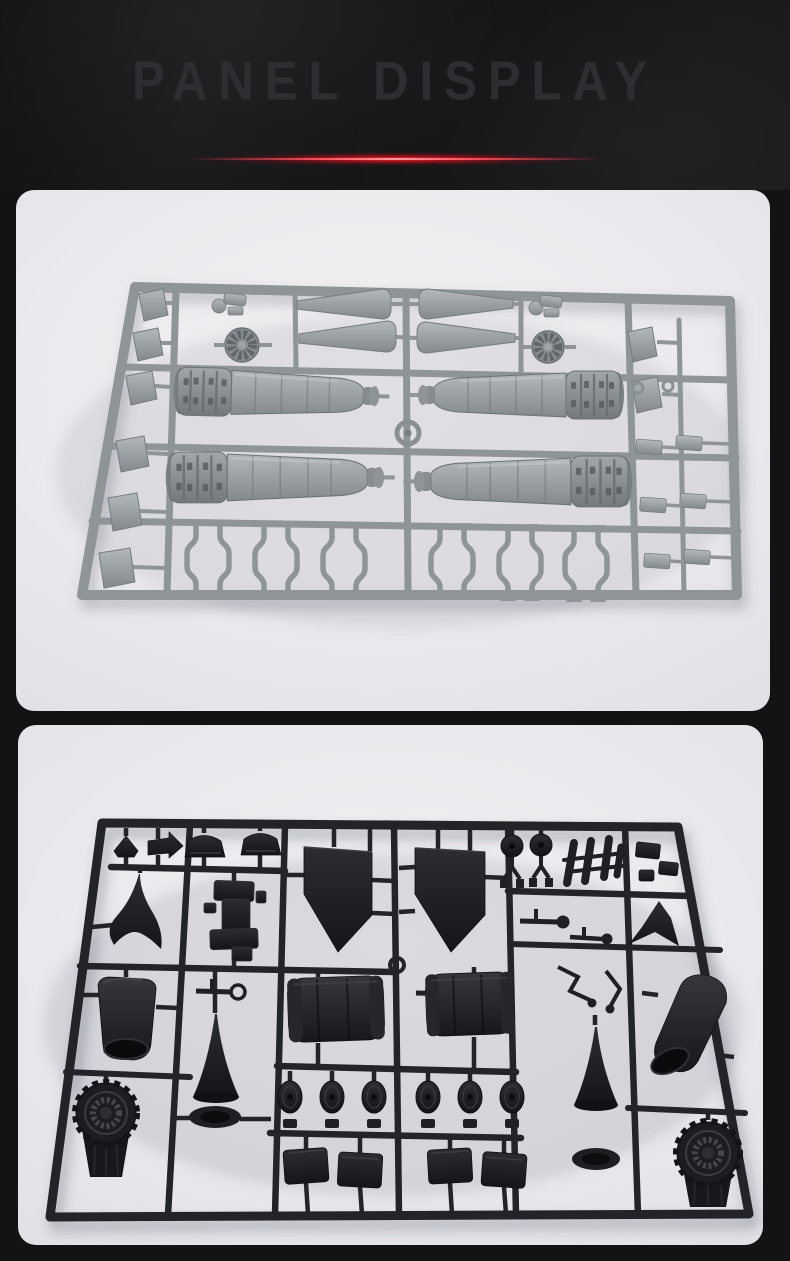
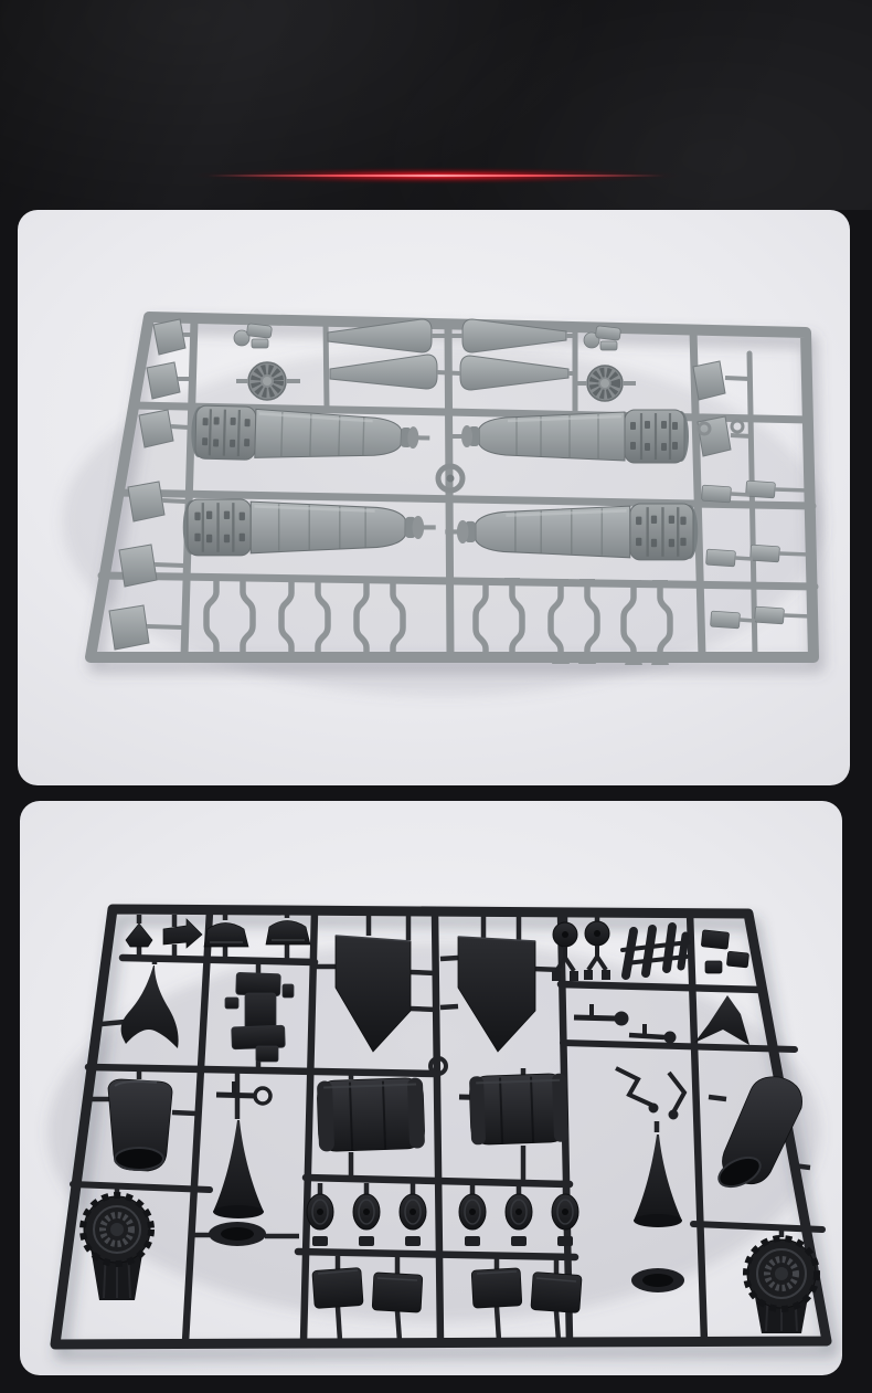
- PANEL DISPLAY
